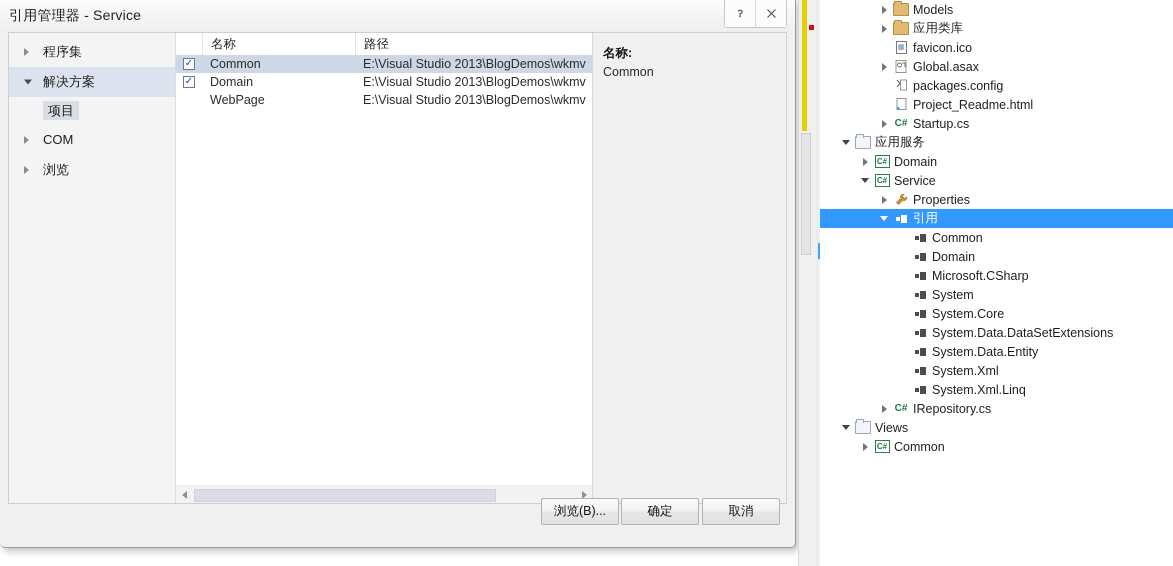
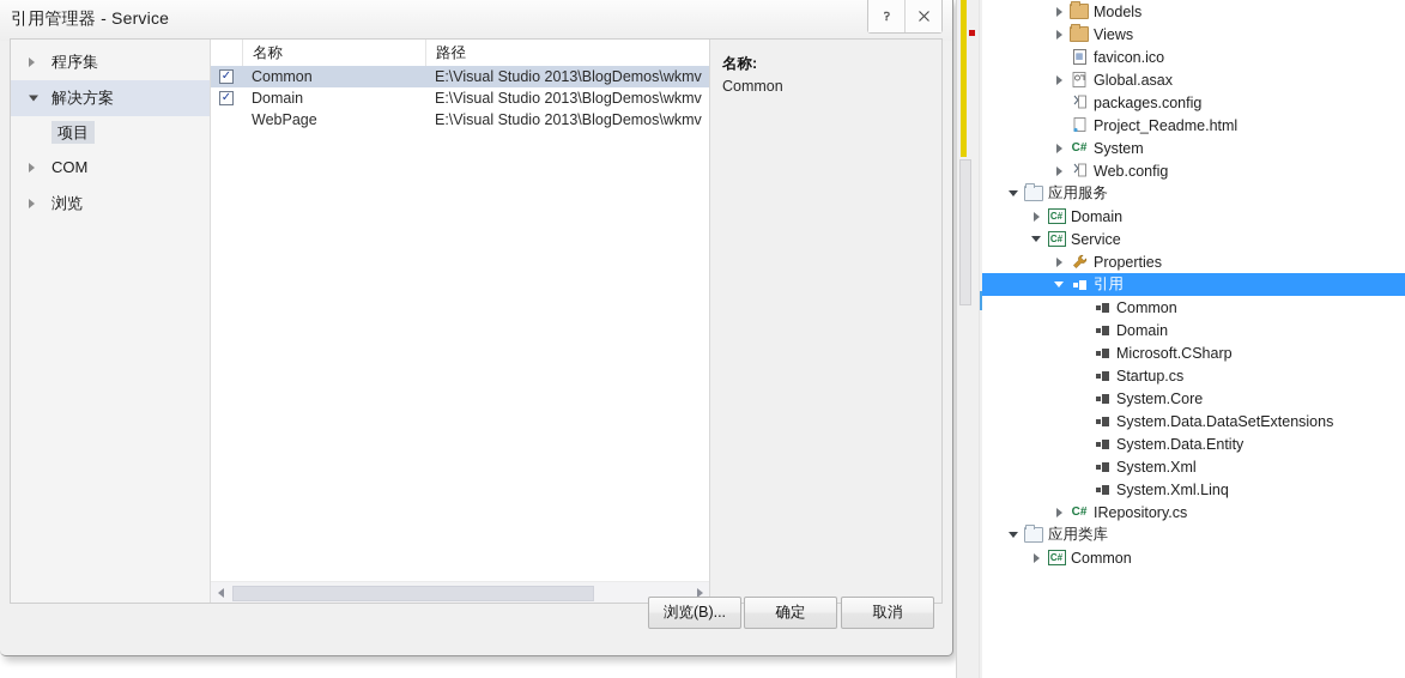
  引用管理器 - Service
  ?
  程序集
  解决方案
  项目
  COM
  浏览
  名称
  路径
  ✓
  Common
  E:\Visual Studio 2013\BlogDemos\wkmv
  ✓
  Domain
  E:\Visual Studio 2013\BlogDemos\wkmv
  WebPage
  E:\Visual Studio 2013\BlogDemos\wkmv
  名称:
  Common
  浏览(B)...
  确定
  取消
  Models
- 应用类库
+ Views
  favicon.ico
  Global.asax
  packages.config
  Project_Readme.html
  C#
- Startup.cs
+ System
+ Web.config
  应用服务
  C#
  Domain
  C#
  Service
  Properties
  引用
  Common
  Domain
  Microsoft.CSharp
- System
+ Startup.cs
  System.Core
  System.Data.DataSetExtensions
  System.Data.Entity
  System.Xml
  System.Xml.Linq
  C#
  IRepository.cs
- Views
+ 应用类库
  C#
  Common
